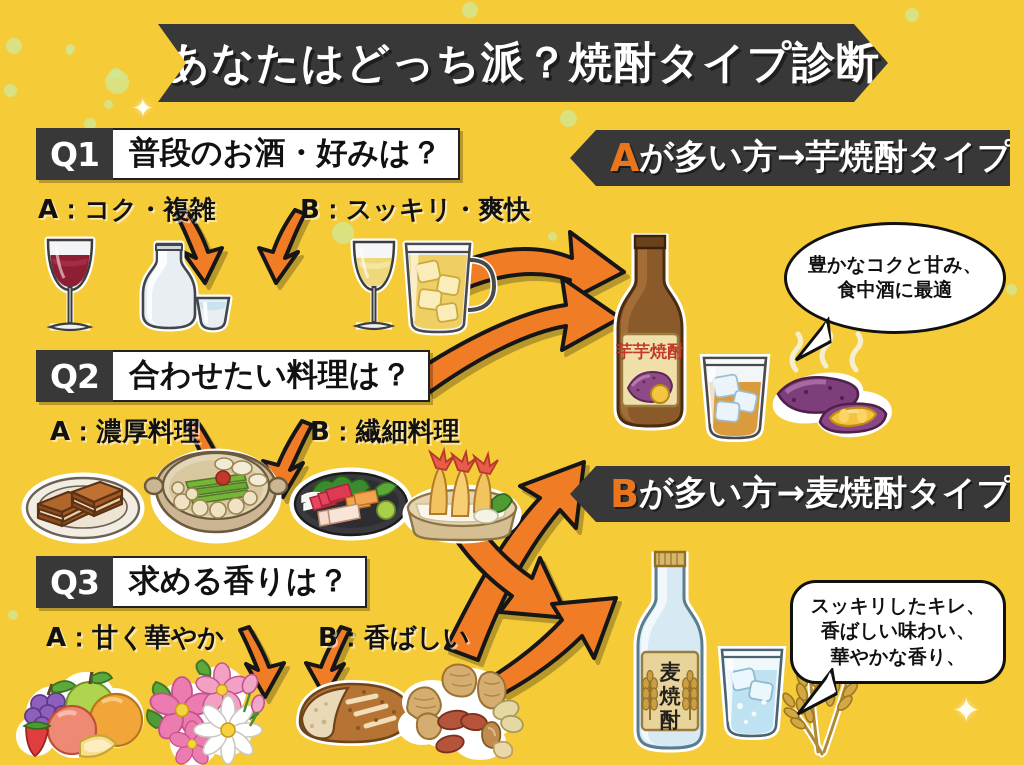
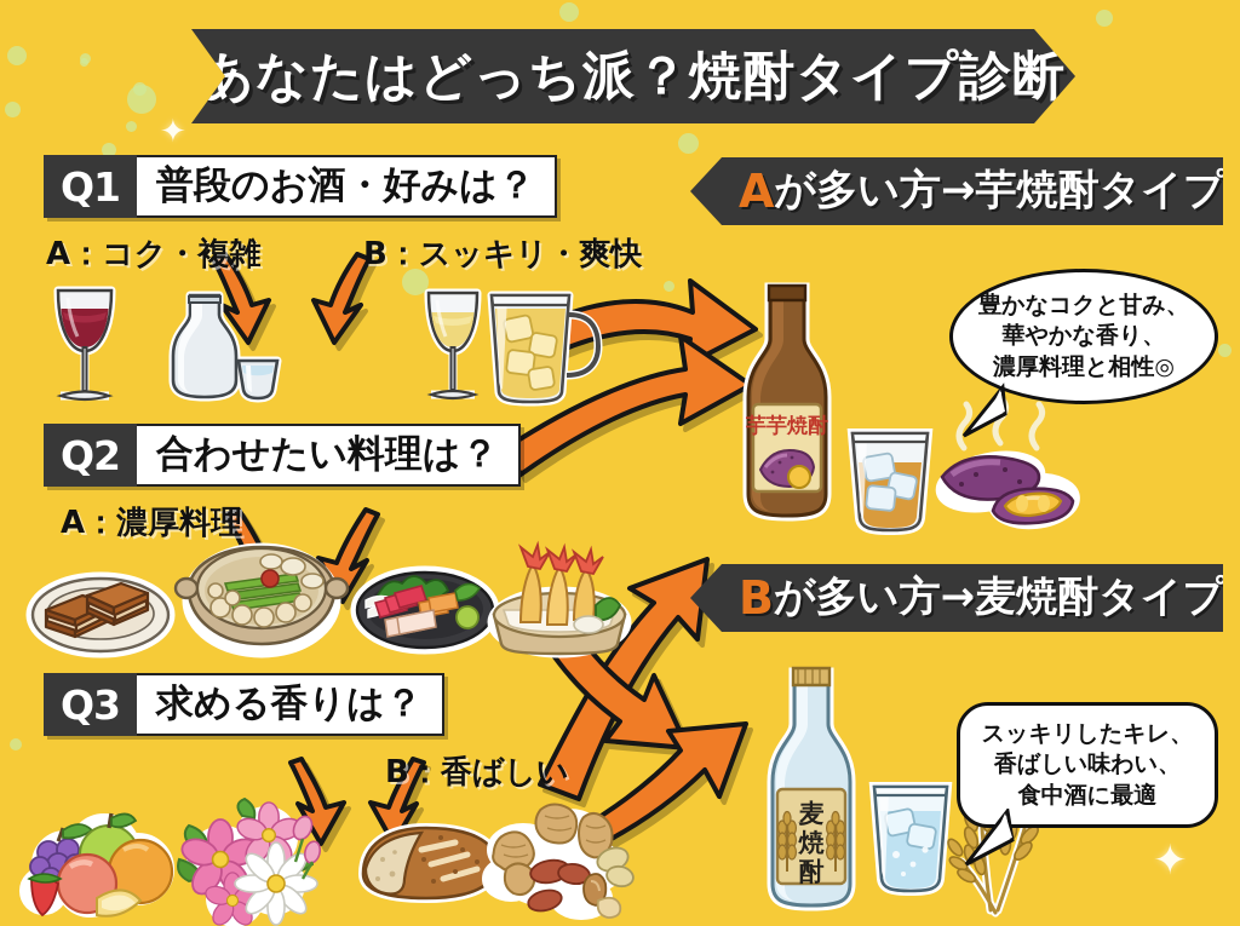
  ✦
  ✦
  あなたはどっち派？焼酎タイプ診断
  Q1
  普段のお酒・好みは？
  A：コク・複雑
  B：スッキリ・爽快
  Q2
  合わせたい料理は？
  A：濃厚料理
- B：繊細料理
  Q3
  求める香りは？
- A：甘く華やか
  B：香ばしい
  A
  が多い方→芋焼酎タイプ
  芋芋焼酎
  豊かなコクと甘み、
- 食中酒に最適
+ 華やかな香り、
+ 濃厚料理と相性◎
  B
  が多い方→麦焼酎タイプ
  麦
  焼
  酎
  スッキリしたキレ、
  香ばしい味わい、
- 華やかな香り、
+ 食中酒に最適
